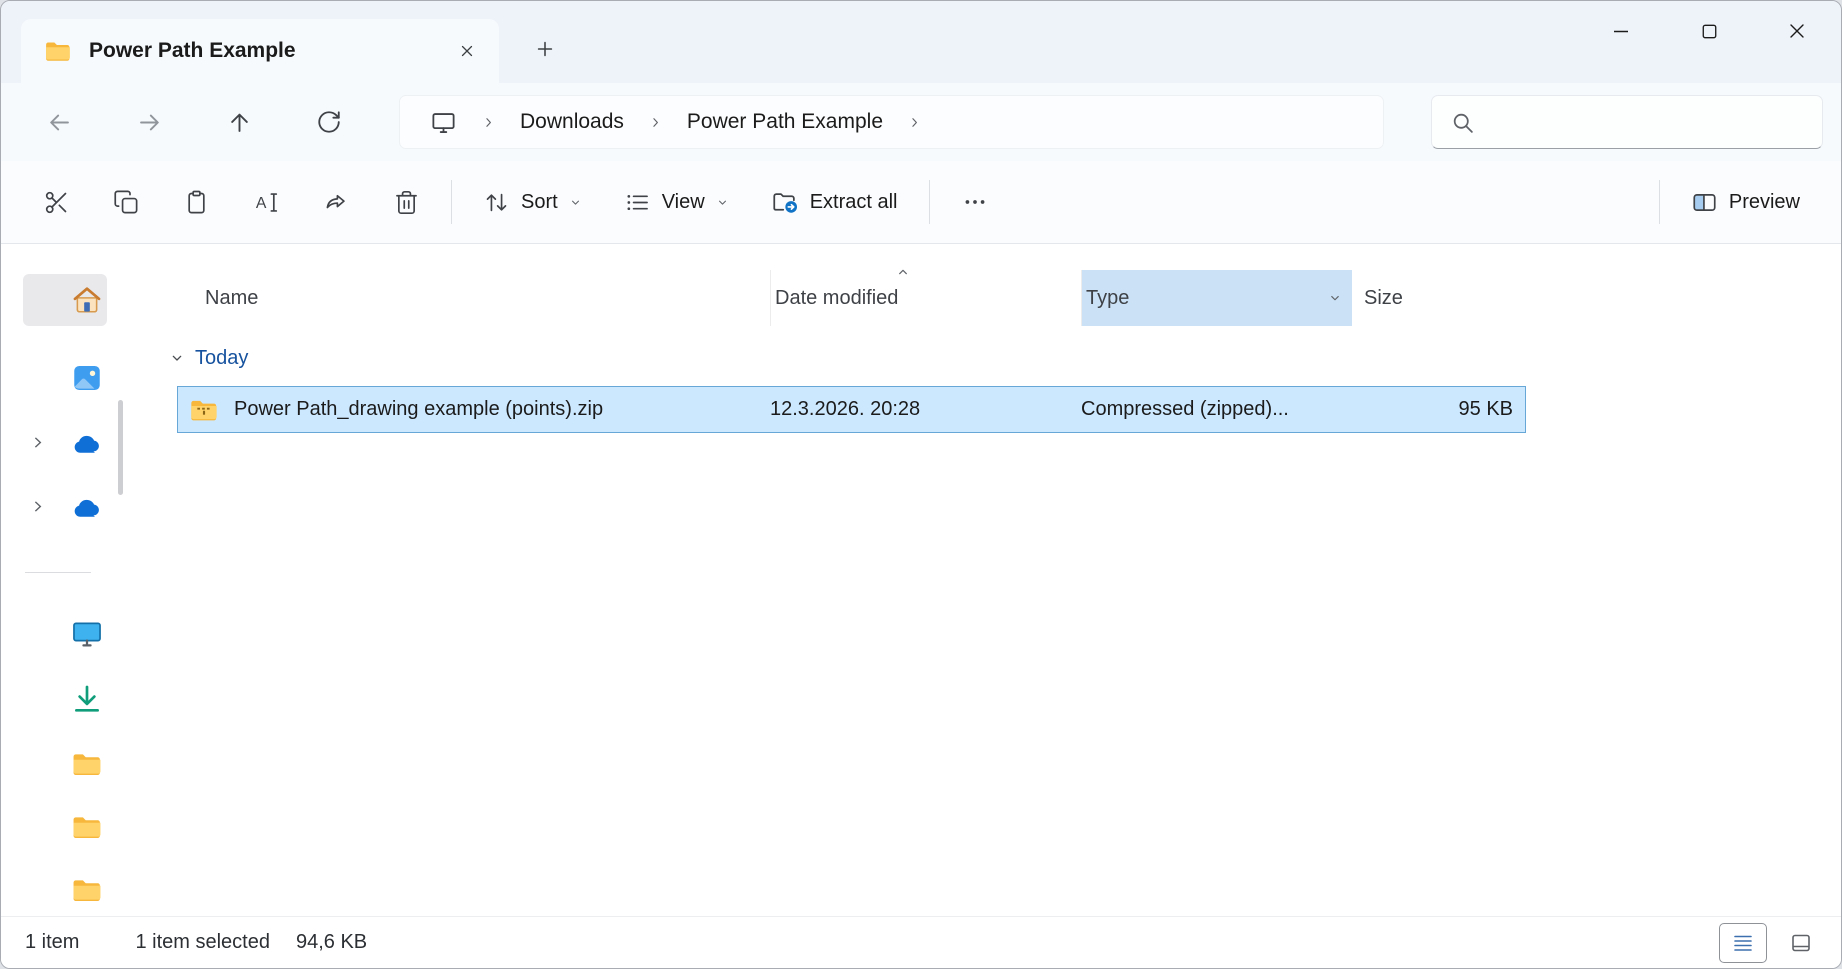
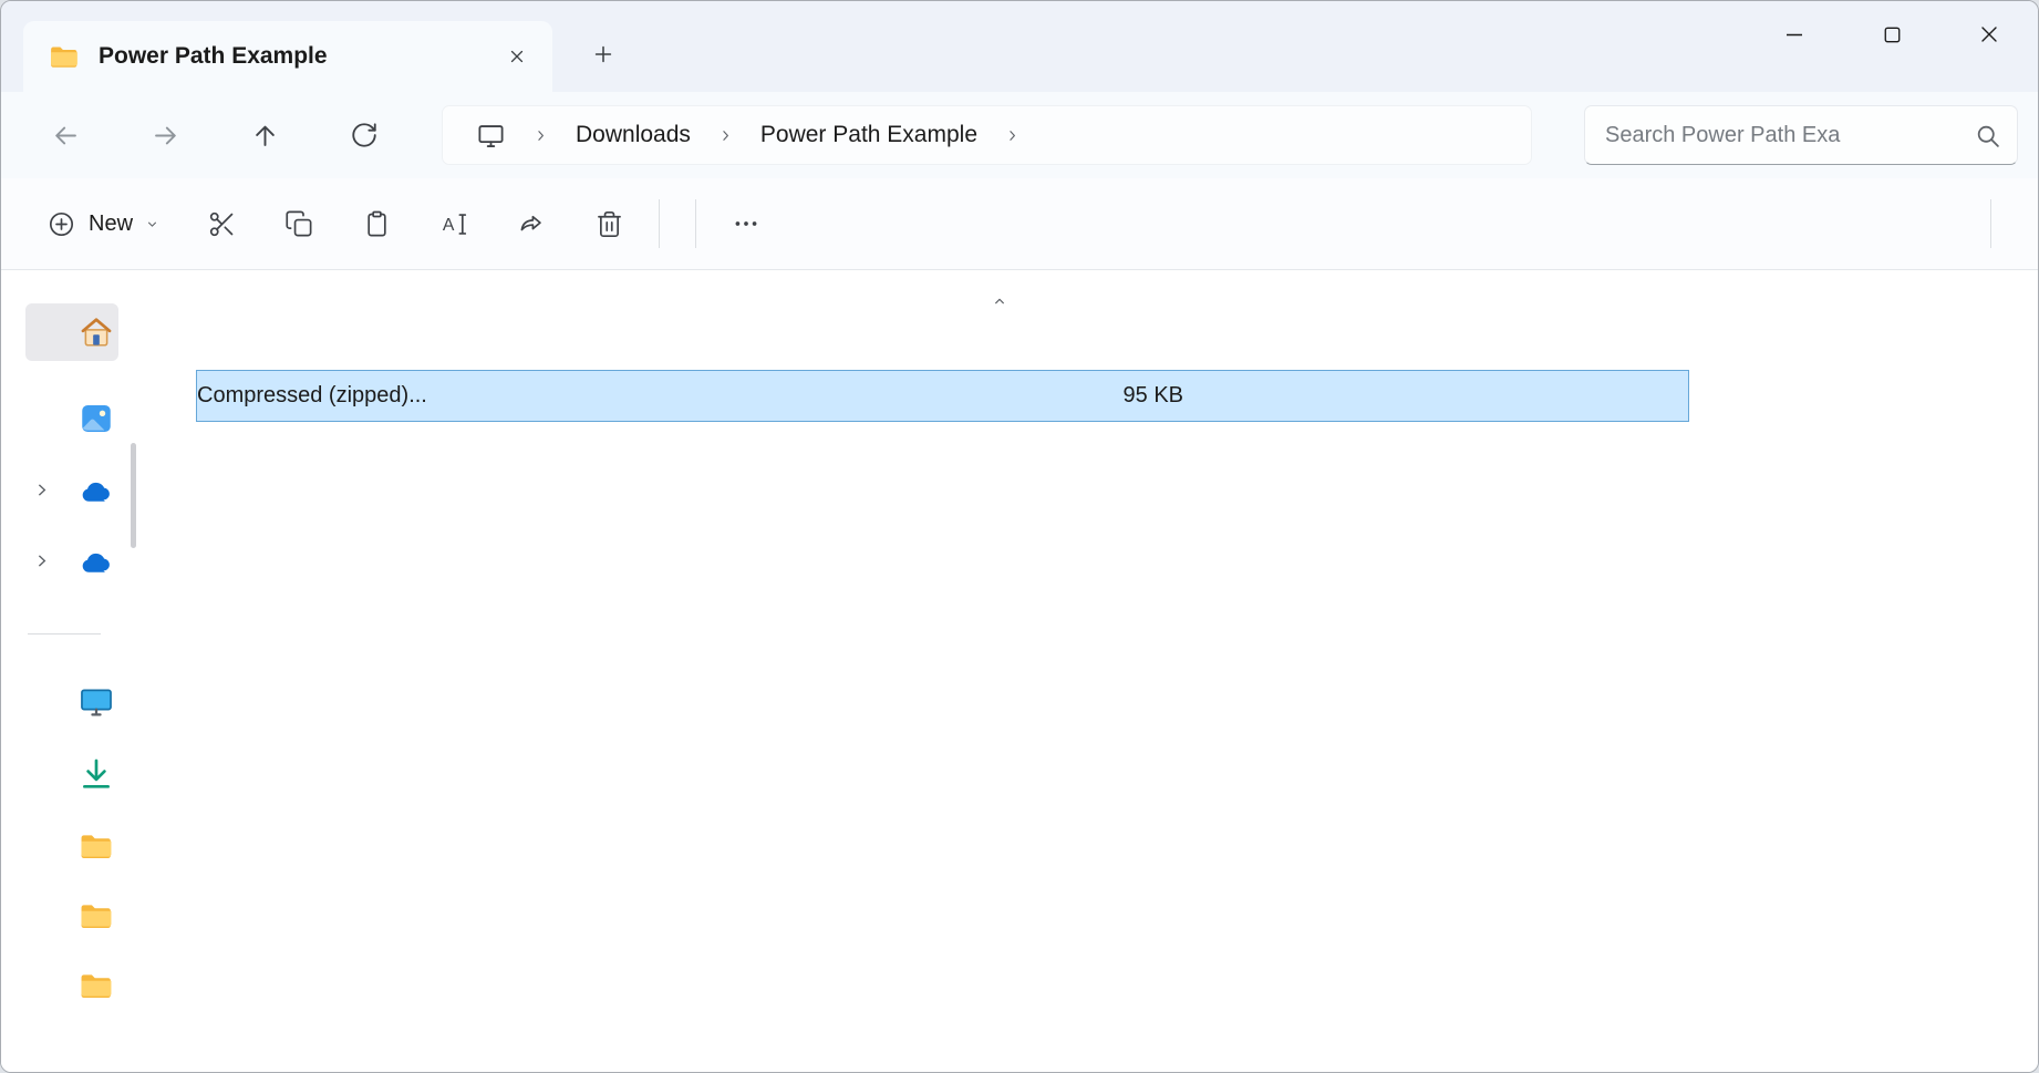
  Power Path Example
  Downloads
  Power Path Example
+ Search Power Path Exa
+ New
  A
- Sort
- View
- Extract all
- Preview
- Name
- Date modified
- Type
- Size
- Today
- Power Path_drawing example (points).zip
- 12.3.2026. 20:28
  Compressed (zipped)...
  95 KB
- 1 item
- 1 item selected
- 94,6 KB
